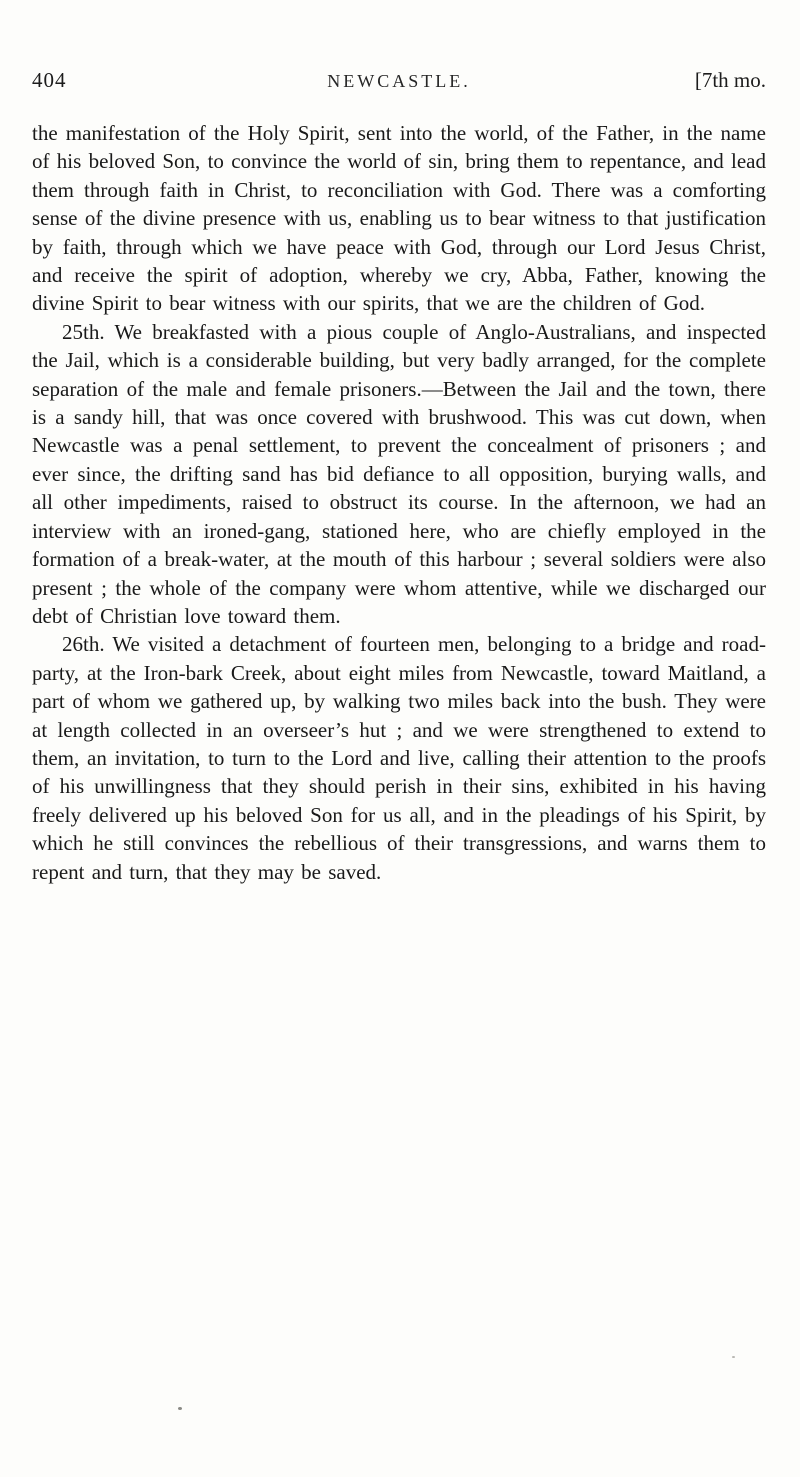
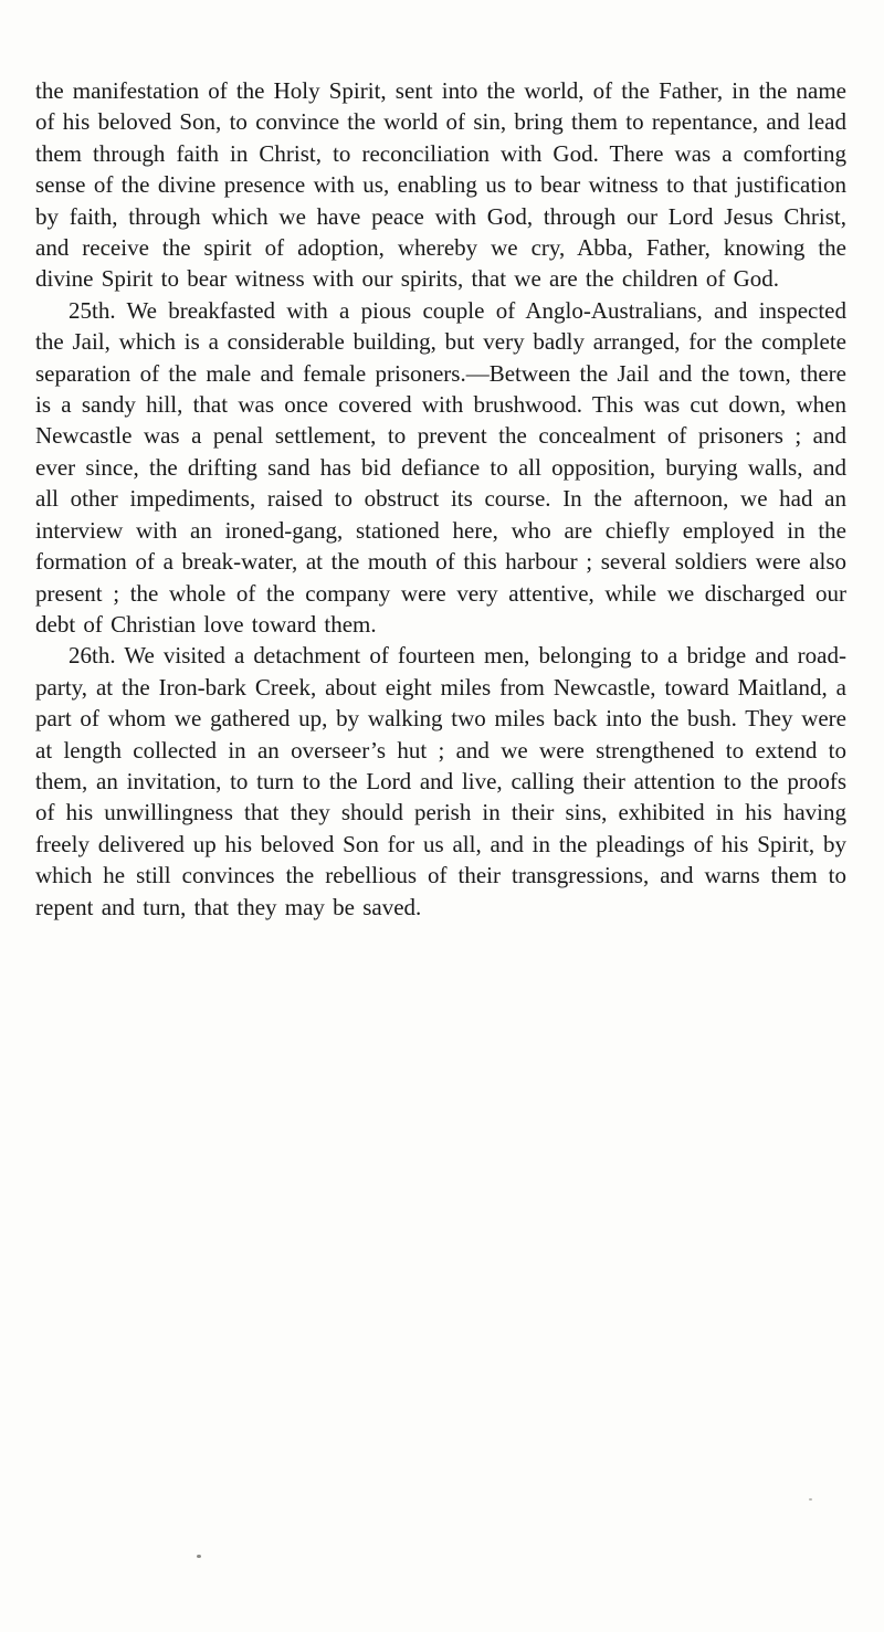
- 404
- NEWCASTLE.
- [7th mo.
  the manifestation of the Holy Spirit, sent into the world, of the Father, in the name of his beloved Son, to convince the world of sin, bring them to repentance, and lead them through faith in Christ, to reconciliation with God. There was a comforting sense of the divine presence with us, enabling us to bear witness to that justification by faith, through which we have peace with God, through our Lord Jesus Christ, and receive the spirit of adoption, whereby we cry, Abba, Father, knowing the divine Spirit to bear witness with our spirits, that we are the children of God.
- 25th. We breakfasted with a pious couple of Anglo-Australians, and inspected the Jail, which is a considerable building, but very badly arranged, for the complete separation of the male and female prisoners.—Between the Jail and the town, there is a sandy hill, that was once covered with brushwood. This was cut down, when Newcastle was a penal settlement, to prevent the concealment of prisoners ; and ever since, the drifting sand has bid defiance to all opposition, burying walls, and all other impediments, raised to obstruct its course. In the afternoon, we had an interview with an ironed-gang, stationed here, who are chiefly employed in the formation of a break-water, at the mouth of this harbour ; several soldiers were also present ; the whole of the company were whom attentive, while we discharged our debt of Christian love toward them.
+ 25th. We breakfasted with a pious couple of Anglo-Australians, and inspected the Jail, which is a considerable building, but very badly arranged, for the complete separation of the male and female prisoners.—Between the Jail and the town, there is a sandy hill, that was once covered with brushwood. This was cut down, when Newcastle was a penal settlement, to prevent the concealment of prisoners ; and ever since, the drifting sand has bid defiance to all opposition, burying walls, and all other impediments, raised to obstruct its course. In the afternoon, we had an interview with an ironed-gang, stationed here, who are chiefly employed in the formation of a break-water, at the mouth of this harbour ; several soldiers were also present ; the whole of the company were very attentive, while we discharged our debt of Christian love toward them.
  26th. We visited a detachment of fourteen men, belonging to a bridge and road-party, at the Iron-bark Creek, about eight miles from Newcastle, toward Maitland, a part of whom we gathered up, by walking two miles back into the bush. They were at length collected in an overseer’s hut ; and we were strengthened to extend to them, an invitation, to turn to the Lord and live, calling their attention to the proofs of his unwillingness that they should perish in their sins, exhibited in his having freely delivered up his beloved Son for us all, and in the pleadings of his Spirit, by which he still convinces the rebellious of their transgressions, and warns them to repent and turn, that they may be saved.
